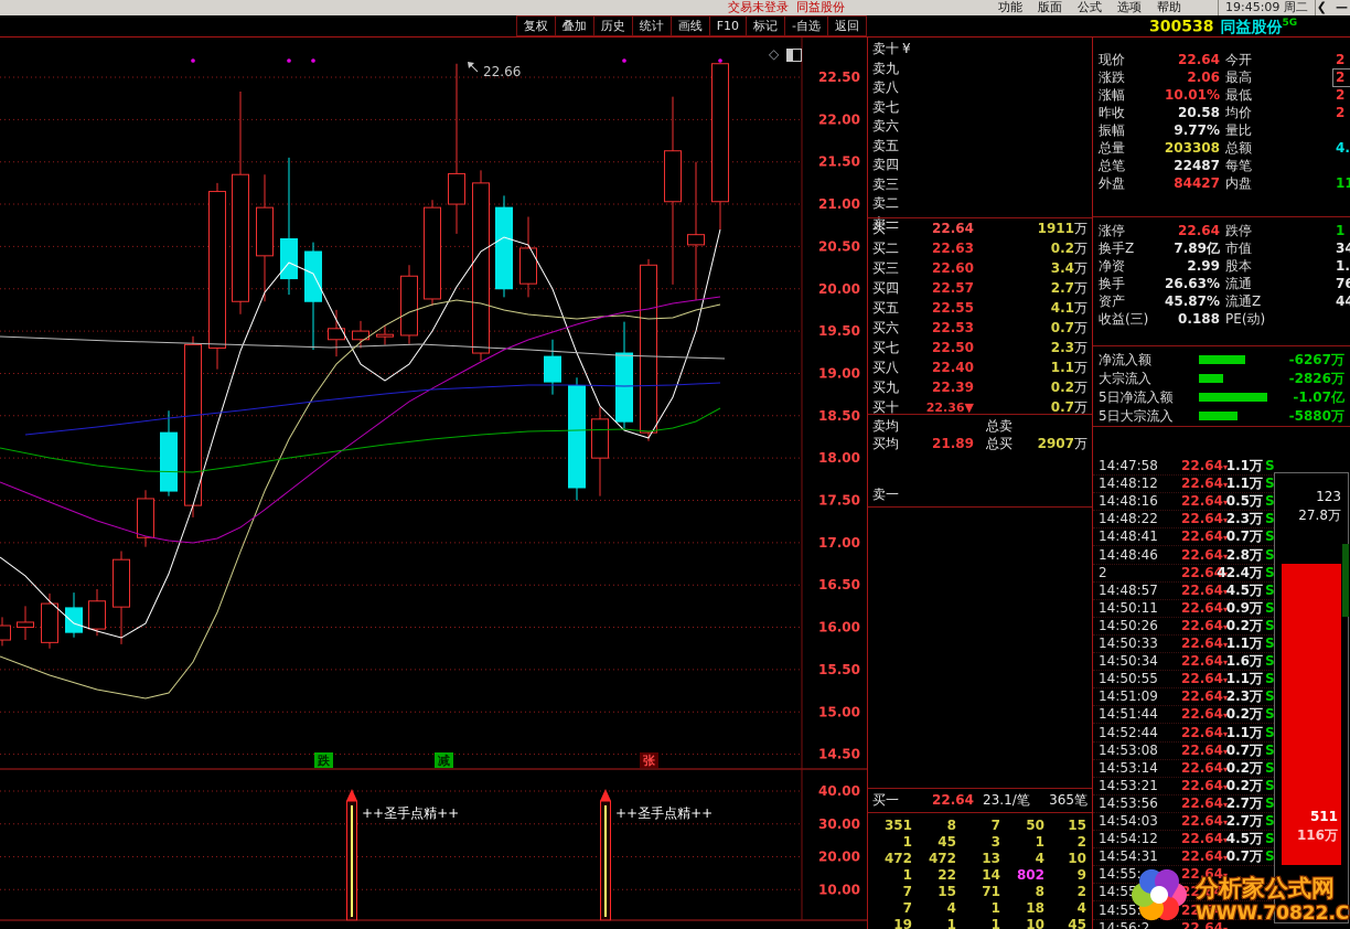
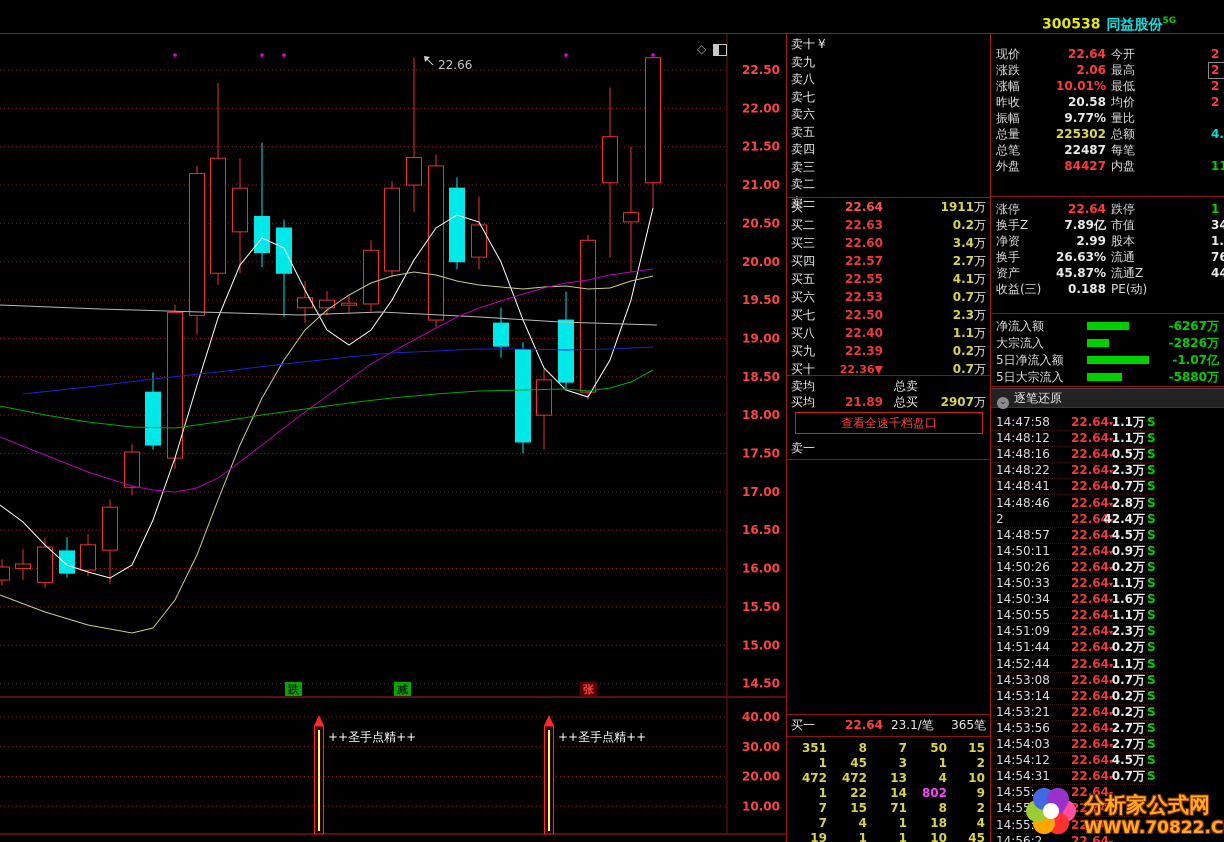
- 交易未登录 同益股份
- 功能
- 版面
- 公式
- 选项
- 帮助
- 19:45:09 周二
- ❮
- —
- 复权
- 叠加
- 历史
- 统计
- 画线
- F10
- 标记
- -自选
- 返回
  300538 同益股份5G
  22.50
  22.00
  21.50
  21.00
  20.50
  20.00
  19.50
  19.00
  18.50
  18.00
  17.50
  17.00
  16.50
  16.00
  15.50
  15.00
  14.50
  40.00
  30.00
  20.00
  10.00
  22.66
  跌
  减
  张
  ++圣手点精++
  ++圣手点精++
  ◇
  卖十
  ¥
  卖九
  卖八
  卖七
  卖六
  卖五
  卖四
  卖三
  卖二
  卖一
  买一
  22.64
  1911万
  买二
  22.63
  0.2万
  买三
  22.60
  3.4万
  买四
  22.57
  2.7万
  买五
  22.55
  4.1万
  买六
  22.53
  0.7万
  买七
  22.50
  2.3万
  买八
  22.40
  1.1万
  买九
  22.39
  0.2万
  买十
  22.36▼
  0.7万
  卖均
  总卖
  买均
  21.89
  总买
  2907万
+ 查看全速千档盘口
  卖一
  买一
  22.64
  23.1/笔
  365笔
  351
  8
  7
  50
  15
  1
  45
  3
  1
  2
  472
  472
  13
  4
  10
  1
  22
  14
  802
  9
  7
  15
  71
  8
  2
  7
  4
  1
  18
  4
  19
  1
  1
  10
  45
  现价
  22.64
  今开
  2
  涨跌
  2.06
  最高
  2
  涨幅
  10.01%
  最低
  2
  昨收
  20.58
  均价
  2
  振幅
  9.77%
  量比
  总量
- 203308
+ 225302
  总额
  4.
  总笔
  22487
  每笔
  外盘
  84427
  内盘
  涨停
  22.64
  跌停
  1
  换手Z
  7.89亿
  市值
  净资
  2.99
  股本
  1.
  换手
  26.63%
  流通
  资产
  45.87%
  流通Z
  收益(三)
  0.188
  PE(动)
  净流入额
  -6267万
  大宗流入
  -2826万
  5日净流入额
  -1.07亿
  5日大宗流入
  -5880万
+ ⌄ 逐笔还原
  14:47:58
  22.64▾
  1.1万
  S
  14:48:12
  22.64▾
  1.1万
  S
  14:48:16
  22.64▾
  0.5万
  S
  14:48:22
  22.64▾
  2.3万
  S
  14:48:41
  22.64▾
  0.7万
  S
  14:48:46
  22.64▾
  2.8万
  S
  2
  22.64▾
  42.4万
  S
  14:48:57
  22.64▾
  4.5万
  S
  14:50:11
  22.64▾
  0.9万
  S
  14:50:26
  22.64▾
  0.2万
  S
  14:50:33
  22.64▾
  1.1万
  S
  14:50:34
  22.64▾
  1.6万
  S
  14:50:55
  22.64▾
  1.1万
  S
  14:51:09
  22.64▾
  2.3万
  S
  14:51:44
  22.64▾
  0.2万
  S
  14:52:44
  22.64▾
  1.1万
  S
  14:53:08
  22.64▾
  0.7万
  S
  14:53:14
  22.64▾
  0.2万
  S
  14:53:21
  22.64▾
  0.2万
  S
  14:53:56
  22.64▾
  2.7万
  S
  14:54:03
  22.64▾
  2.7万
  S
  14:54:12
  22.64▾
  4.5万
  S
  14:54:31
  22.64▾
  0.7万
  S
  14:55:
  22.64▾
  2.64▾
  14:55
  22.64▾
  14:56:2
  22.64
- 123
- 27.8万
- 511
- 116万
  分析家公式网
  WWW.70822.C
